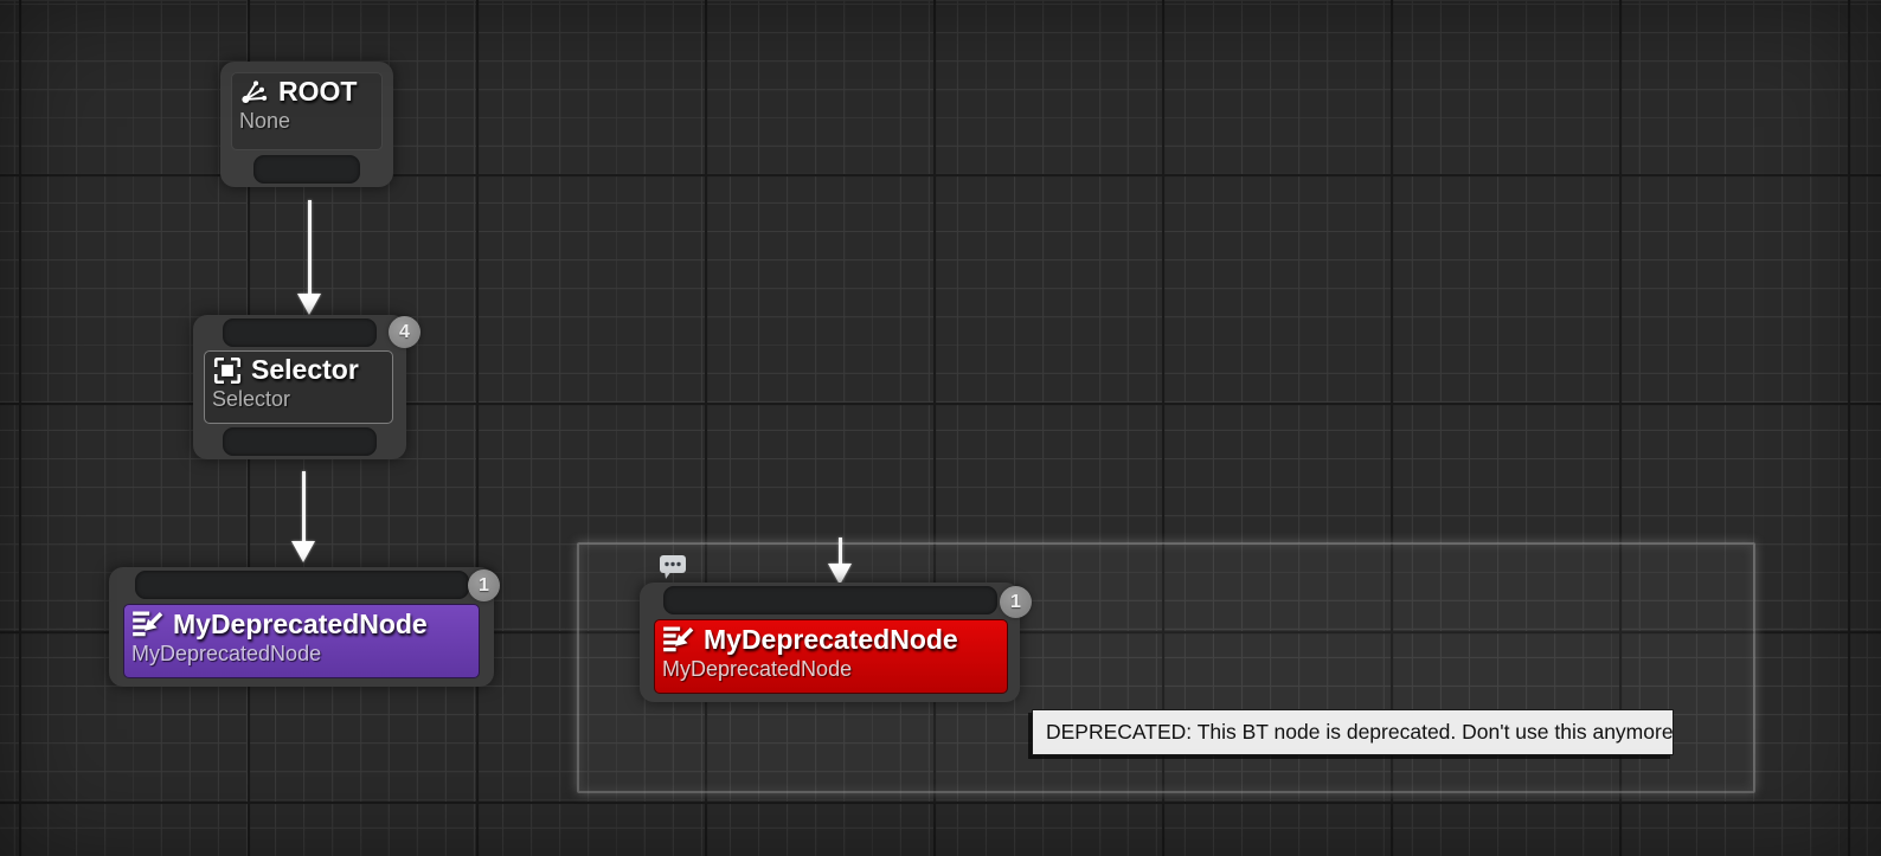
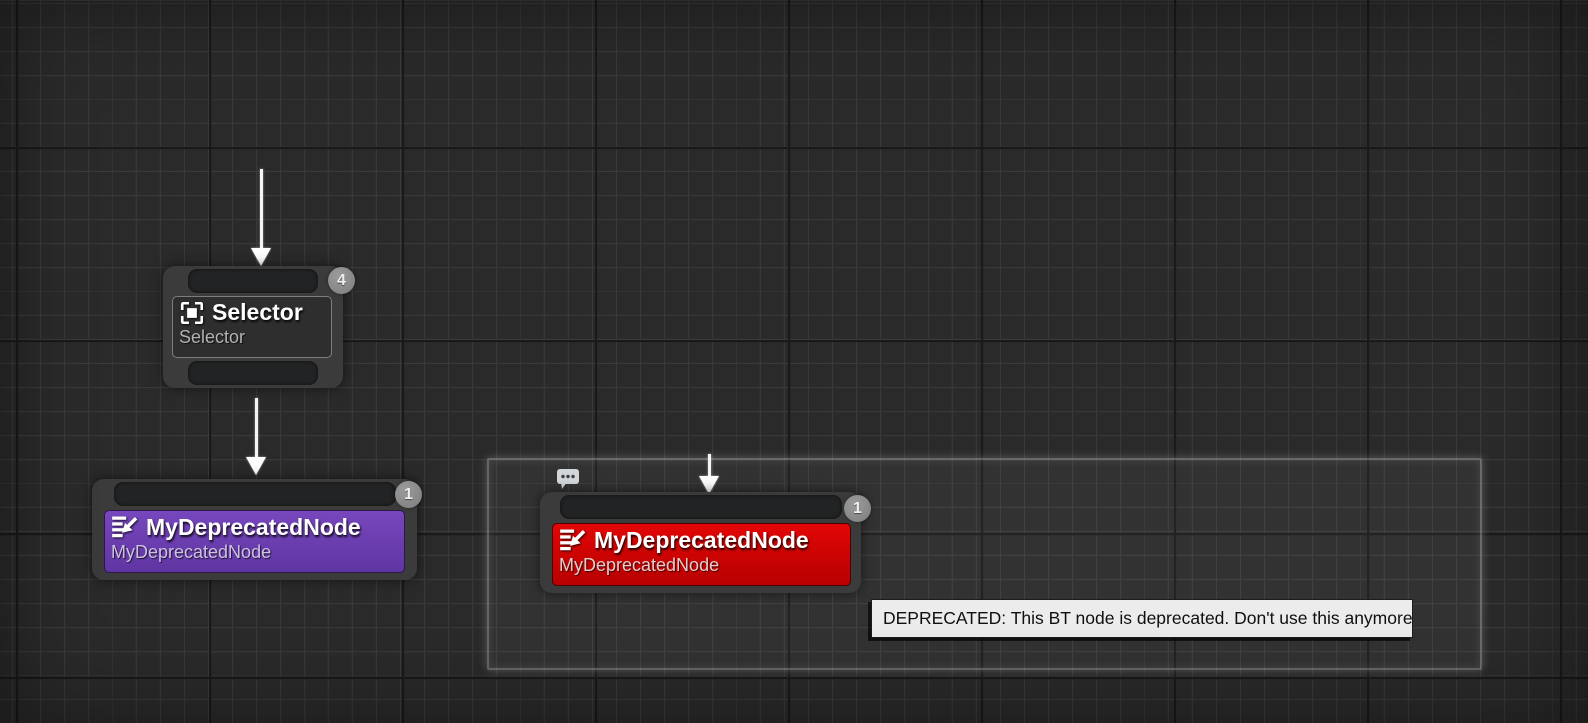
- ROOT
- None
  4
  Selector
  Selector
  1
  MyDeprecatedNode
  MyDeprecatedNode
  1
  MyDeprecatedNode
  MyDeprecatedNode
  DEPRECATED: This BT node is deprecated. Don't use this anymore
